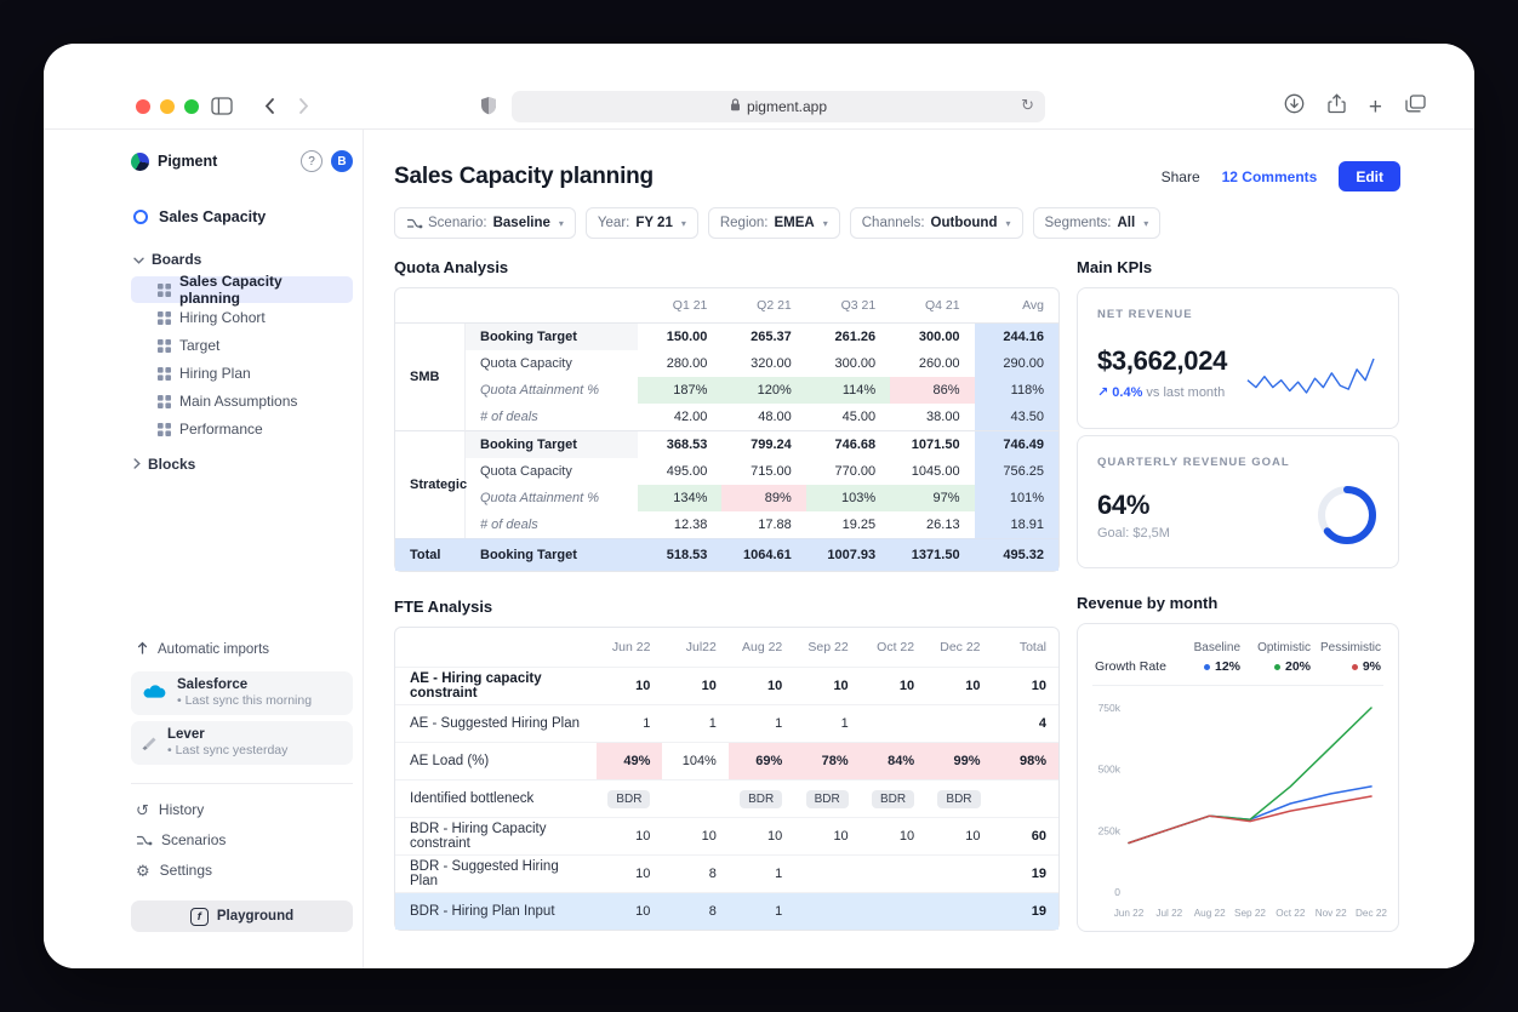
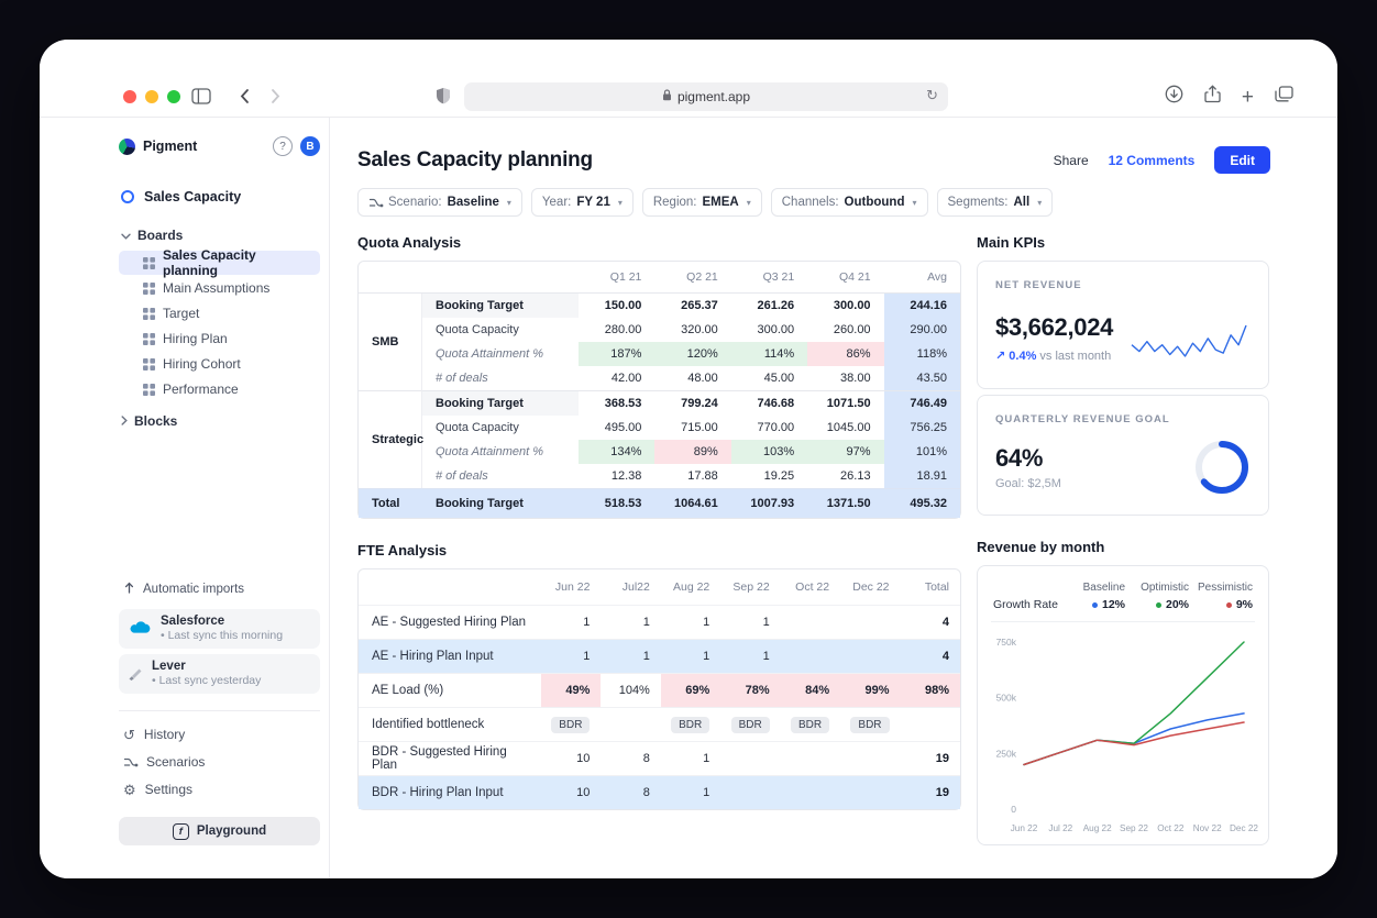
  pigment.app
  ↻
  +
  Pigment
  ?
  B
  Sales Capacity
  Boards
  Sales Capacity planning
- Hiring Cohort
+ Main Assumptions
  Target
  Hiring Plan
- Main Assumptions
+ Hiring Cohort
  Performance
  Blocks
  Automatic imports
  Salesforce
  • Last sync this morning
  Lever
  • Last sync yesterday
  ↺
  History
  Scenarios
  ⚙
  Settings
  f
  Playground
  Sales Capacity planning
  Share
  12 Comments
  Edit
  Scenario:
  Baseline
  ▾
  Year:
  FY 21
  ▾
  Region:
  EMEA
  ▾
  Channels:
  Outbound
  ▾
  Segments:
  All
  ▾
  Quota Analysis
  		Q1 21	Q2 21	Q3 21	Q4 21	Avg
  SMB	Booking Target	150.00	265.37	261.26	300.00	244.16
  Quota Capacity	280.00	320.00	300.00	260.00	290.00
  Quota Attainment %	187%	120%	114%	86%	118%
  # of deals	42.00	48.00	45.00	38.00	43.50
  Strategic	Booking Target	368.53	799.24	746.68	1071.50	746.49
  Quota Capacity	495.00	715.00	770.00	1045.00	756.25
  Quota Attainment %	134%	89%	103%	97%	101%
  # of deals	12.38	17.88	19.25	26.13	18.91
  Total	Booking Target	518.53	1064.61	1007.93	1371.50	495.32
  FTE Analysis
  	Jun 22	Jul22	Aug 22	Sep 22	Oct 22	Dec 22	Total
- AE - Hiring capacity constraint	10	10	10	10	10	10	10
  AE - Suggested Hiring Plan	1	1	1	1			4
+ AE - Hiring Plan Input	1	1	1	1			4
  AE Load (%)	49%	104%	69%	78%	84%	99%	98%
  Identified bottleneck	BDR		BDR	BDR	BDR	BDR
- BDR - Hiring Capacity constraint	10	10	10	10	10	10	60
  BDR - Suggested Hiring Plan	10	8	1				19
  BDR - Hiring Plan Input	10	8	1				19
  Main KPIs
  NET REVENUE
  $3,662,024
  ↗ 0.4% vs last month
  QUARTERLY REVENUE GOAL
  64%
  Goal: $2,5M
  Revenue by month
  Baseline
  Optimistic
  Pessimistic
  Growth Rate
  12%
  20%
  9%
  0
  250k
  500k
  750k
  Jun 22
  Jul 22
  Aug 22
  Sep 22
  Oct 22
  Nov 22
  Dec 22
